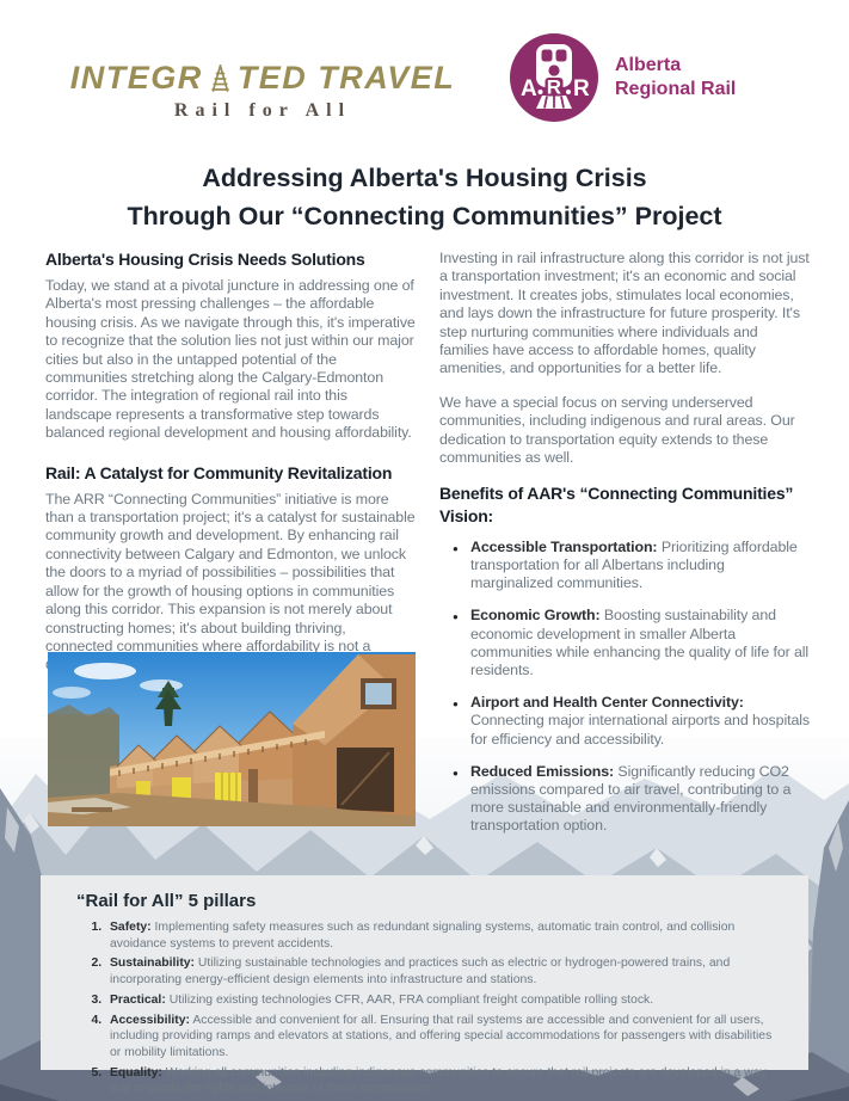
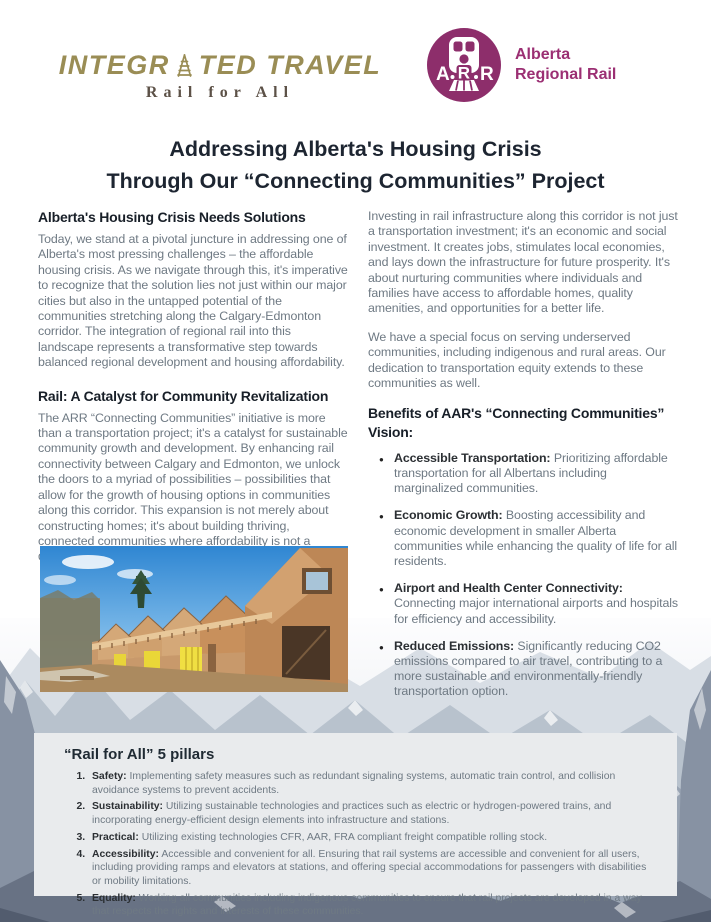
  INTEGR
  TED TRAVEL
  Rail for All
  A
  R
  R
  Alberta
  Regional Rail
  Addressing Alberta's Housing Crisis
  Through Our “Connecting Communities” Project
  Alberta's Housing Crisis Needs Solutions
  Today, we stand at a pivotal juncture in addressing one of Alberta's most pressing challenges – the affordable housing crisis. As we navigate through this, it's imperative to recognize that the solution lies not just within our major cities but also in the untapped potential of the communities stretching along the Calgary-Edmonton corridor. The integration of regional rail into this landscape represents a transformative step towards balanced regional development and housing affordability.
  Rail: A Catalyst for Community Revitalization
  The ARR “Connecting Communities” initiative is more than a transportation project; it's a catalyst for sustainable community growth and development. By enhancing rail connectivity between Calgary and Edmonton, we unlock the doors to a myriad of possibilities – possibilities that allow for the growth of housing options in communities along this corridor. This expansion is not merely about constructing homes; it's about building thriving, connected communities where affordability is not a
- Investing in rail infrastructure along this corridor is not just a transportation investment; it's an economic and social investment. It creates jobs, stimulates local economies, and lays down the infrastructure for future prosperity. It's step nurturing communities where individuals and families have access to affordable homes, quality amenities, and opportunities for a better life.
+ Investing in rail infrastructure along this corridor is not just a transportation investment; it's an economic and social investment. It creates jobs, stimulates local economies, and lays down the infrastructure for future prosperity. It's about nurturing communities where individuals and families have access to affordable homes, quality amenities, and opportunities for a better life.
  We have a special focus on serving underserved communities, including indigenous and rural areas. Our dedication to transportation equity extends to these communities as well.
  Benefits of AAR's “Connecting Communities” Vision:
  Accessible Transportation: Prioritizing affordable transportation for all Albertans including marginalized communities.
- Economic Growth: Boosting sustainability and economic development in smaller Alberta communities while enhancing the quality of life for all residents.
+ Economic Growth: Boosting accessibility and economic development in smaller Alberta communities while enhancing the quality of life for all residents.
  Airport and Health Center Connectivity: Connecting major international airports and hospitals for efficiency and accessibility.
  Reduced Emissions: Significantly reducing CO2 emissions compared to air travel, contributing to a more sustainable and environmentally-friendly transportation option.
  “Rail for All” 5 pillars
  Safety: Implementing safety measures such as redundant signaling systems, automatic train control, and collision avoidance systems to prevent accidents.
  Sustainability: Utilizing sustainable technologies and practices such as electric or hydrogen-powered trains, and incorporating energy-efficient design elements into infrastructure and stations.
  Practical: Utilizing existing technologies CFR, AAR, FRA compliant freight compatible rolling stock.
  Accessibility: Accessible and convenient for all. Ensuring that rail systems are accessible and convenient for all users, including providing ramps and elevators at stations, and offering special accommodations for passengers with disabilities or mobility limitations.
  Equality: Working all communities including indigenous communities to ensure that rail projects are developed in a way that respects the rights and interests of these communities.
